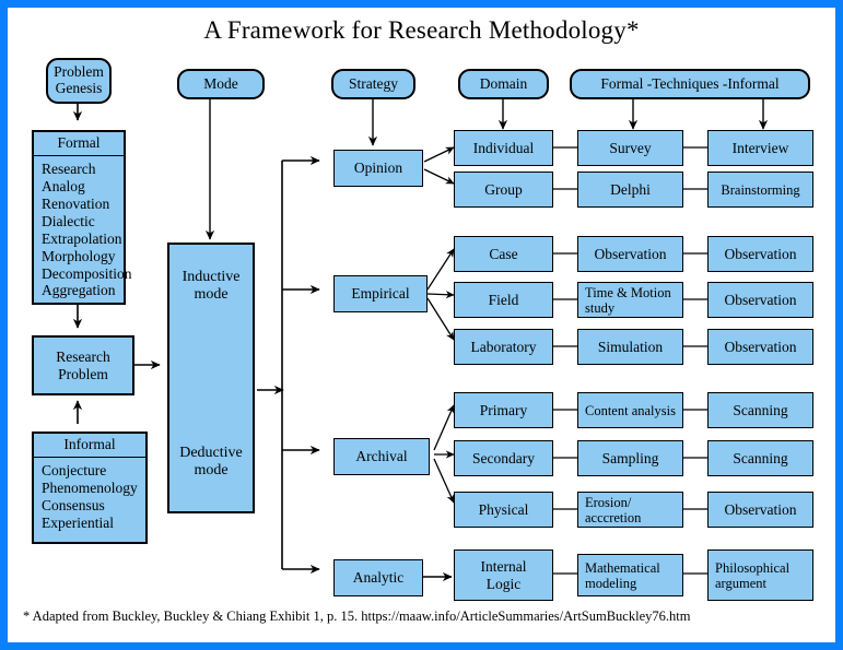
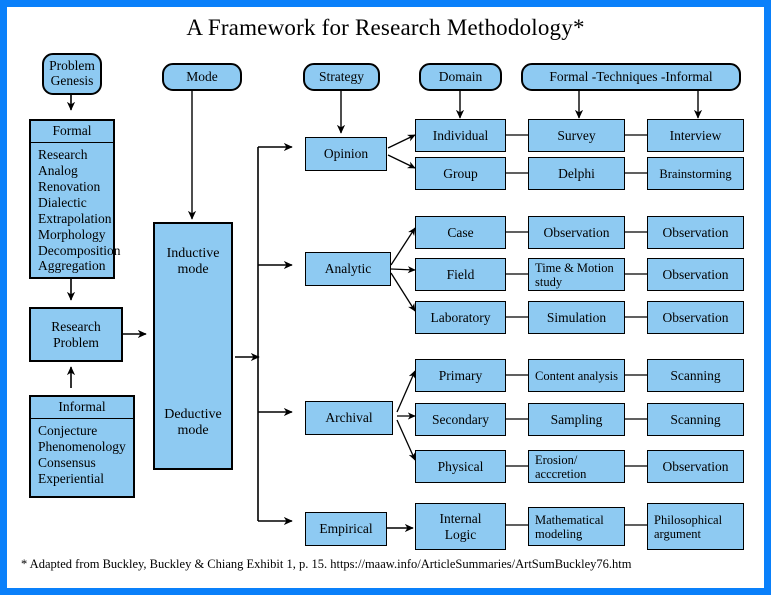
  A Framework for Research Methodology*
  Problem
  Genesis
  Mode
  Strategy
  Domain
  Formal -Techniques -Informal
  Formal
  Research
  Analog
  Renovation
  Dialectic
  Extrapolation
  Morphology
  Decomposition
  Aggregation
  Research
  Problem
  Informal
  Conjecture
  Phenomenology
  Consensus
  Experiential
  Inductive
  mode
  Deductive
  mode
  Opinion
- Empirical
+ Analytic
  Archival
- Analytic
+ Empirical
  Individual
  Group
  Case
  Field
  Laboratory
  Primary
  Secondary
  Physical
  Internal
  Logic
  Survey
  Delphi
  Observation
  Time & Motion
  study
  Simulation
  Content analysis
  Sampling
  Erosion/
  acccretion
  Mathematical
  modeling
  Interview
  Brainstorming
  Observation
  Observation
  Observation
  Scanning
  Scanning
  Observation
  Philosophical
  argument
  * Adapted from Buckley, Buckley & Chiang Exhibit 1, p. 15. https://maaw.info/ArticleSummaries/ArtSumBuckley76.htm
